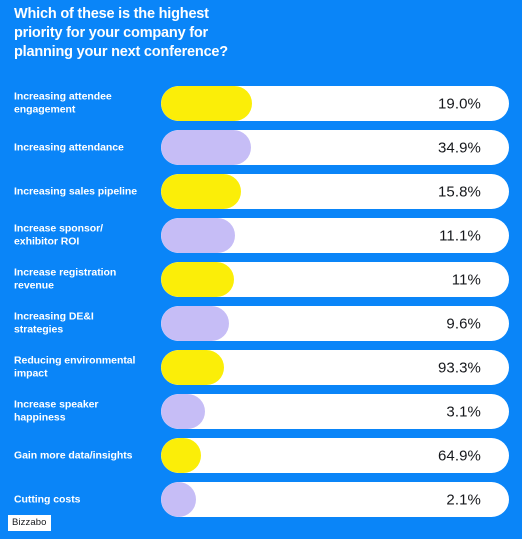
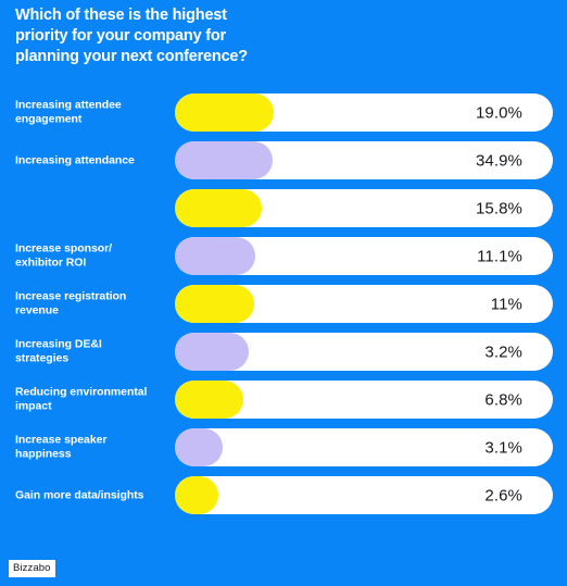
  Which of these is the highest
  priority for your company for
  planning your next conference?
  Increasing attendee
  engagement
  19.0%
  Increasing attendance
  34.9%
- Increasing sales pipeline
  15.8%
  Increase sponsor/
  exhibitor ROI
  11.1%
  Increase registration
  revenue
  11%
  Increasing DE&I
  strategies
- 9.6%
+ 3.2%
  Reducing environmental
  impact
- 93.3%
+ 6.8%
  Increase speaker
  happiness
  3.1%
  Gain more data/insights
- 64.9%
+ 2.6%
- Cutting costs
- 2.1%
  Bizzabo
